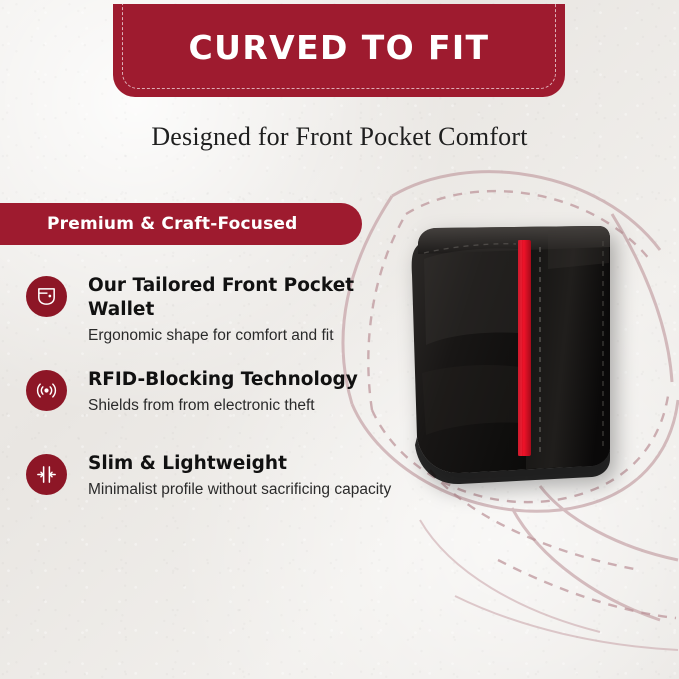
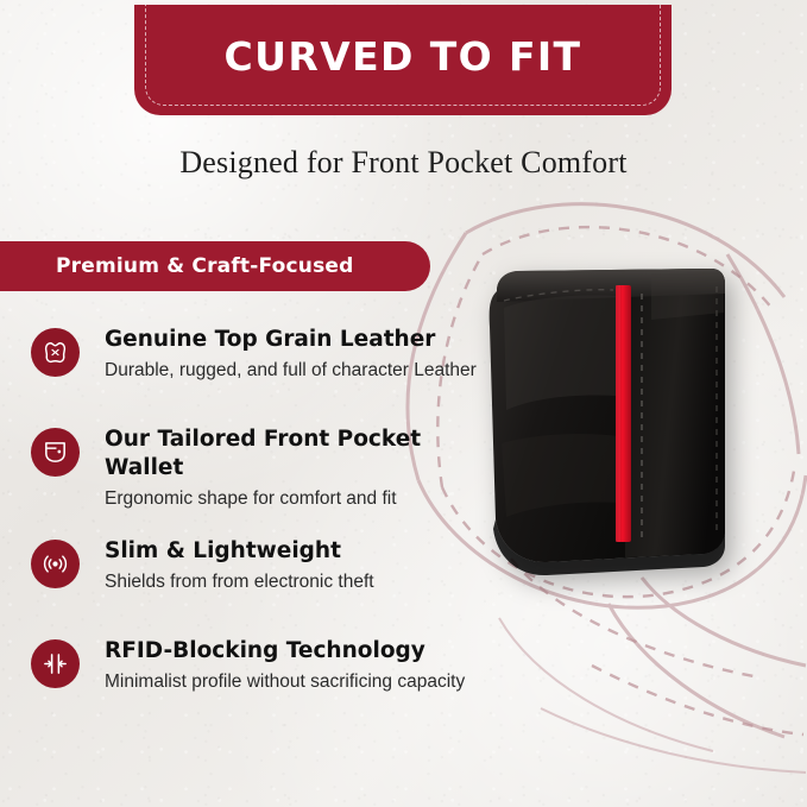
  CURVED TO FIT
  Designed for Front Pocket Comfort
  Premium & Craft-Focused
+ Genuine Top Grain Leather
+ Durable, rugged, and full of character Leather
  Our Tailored Front Pocket Wallet
  Ergonomic shape for comfort and fit
- RFID-Blocking Technology
+ Slim & Lightweight
  Shields from from electronic theft
- Slim & Lightweight
+ RFID-Blocking Technology
  Minimalist profile without sacrificing capacity
